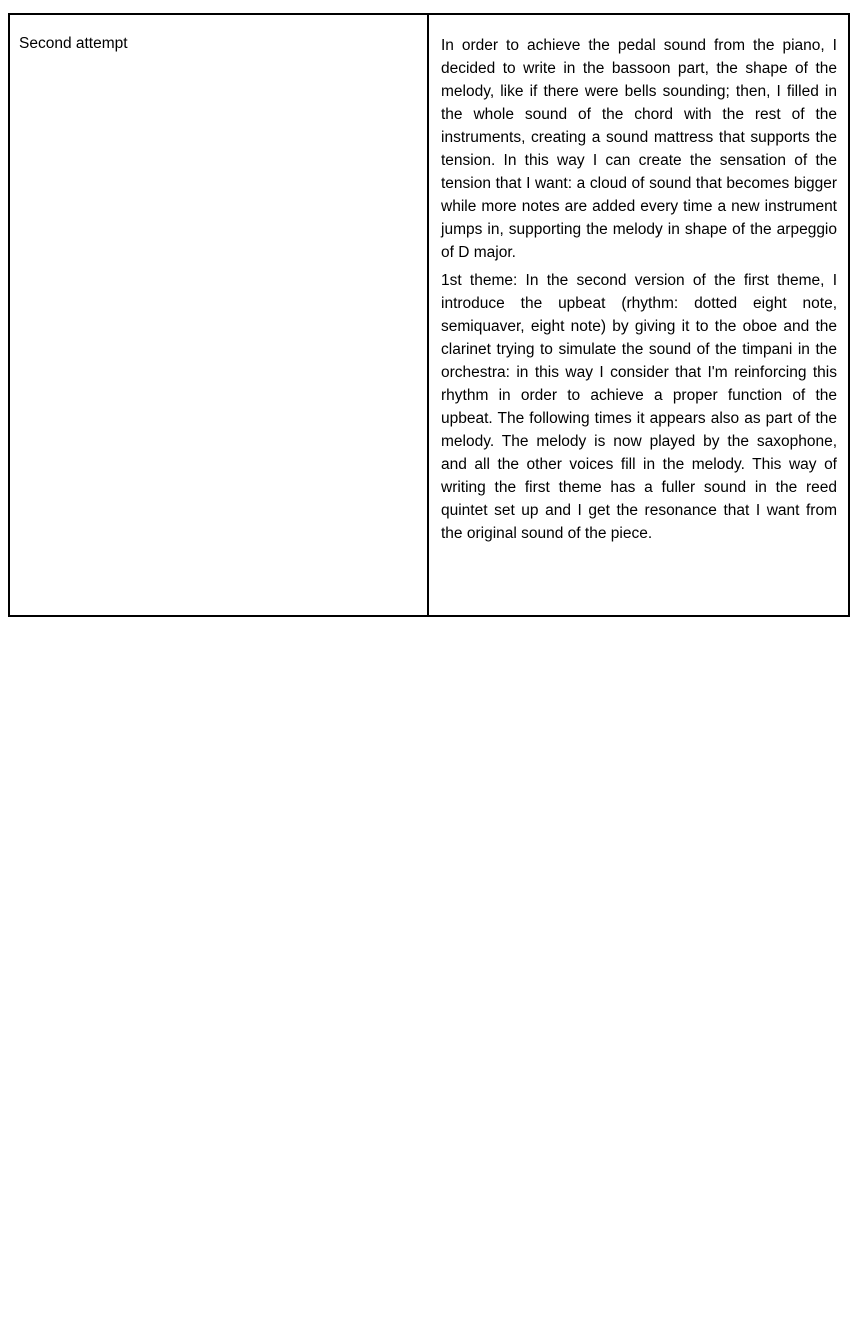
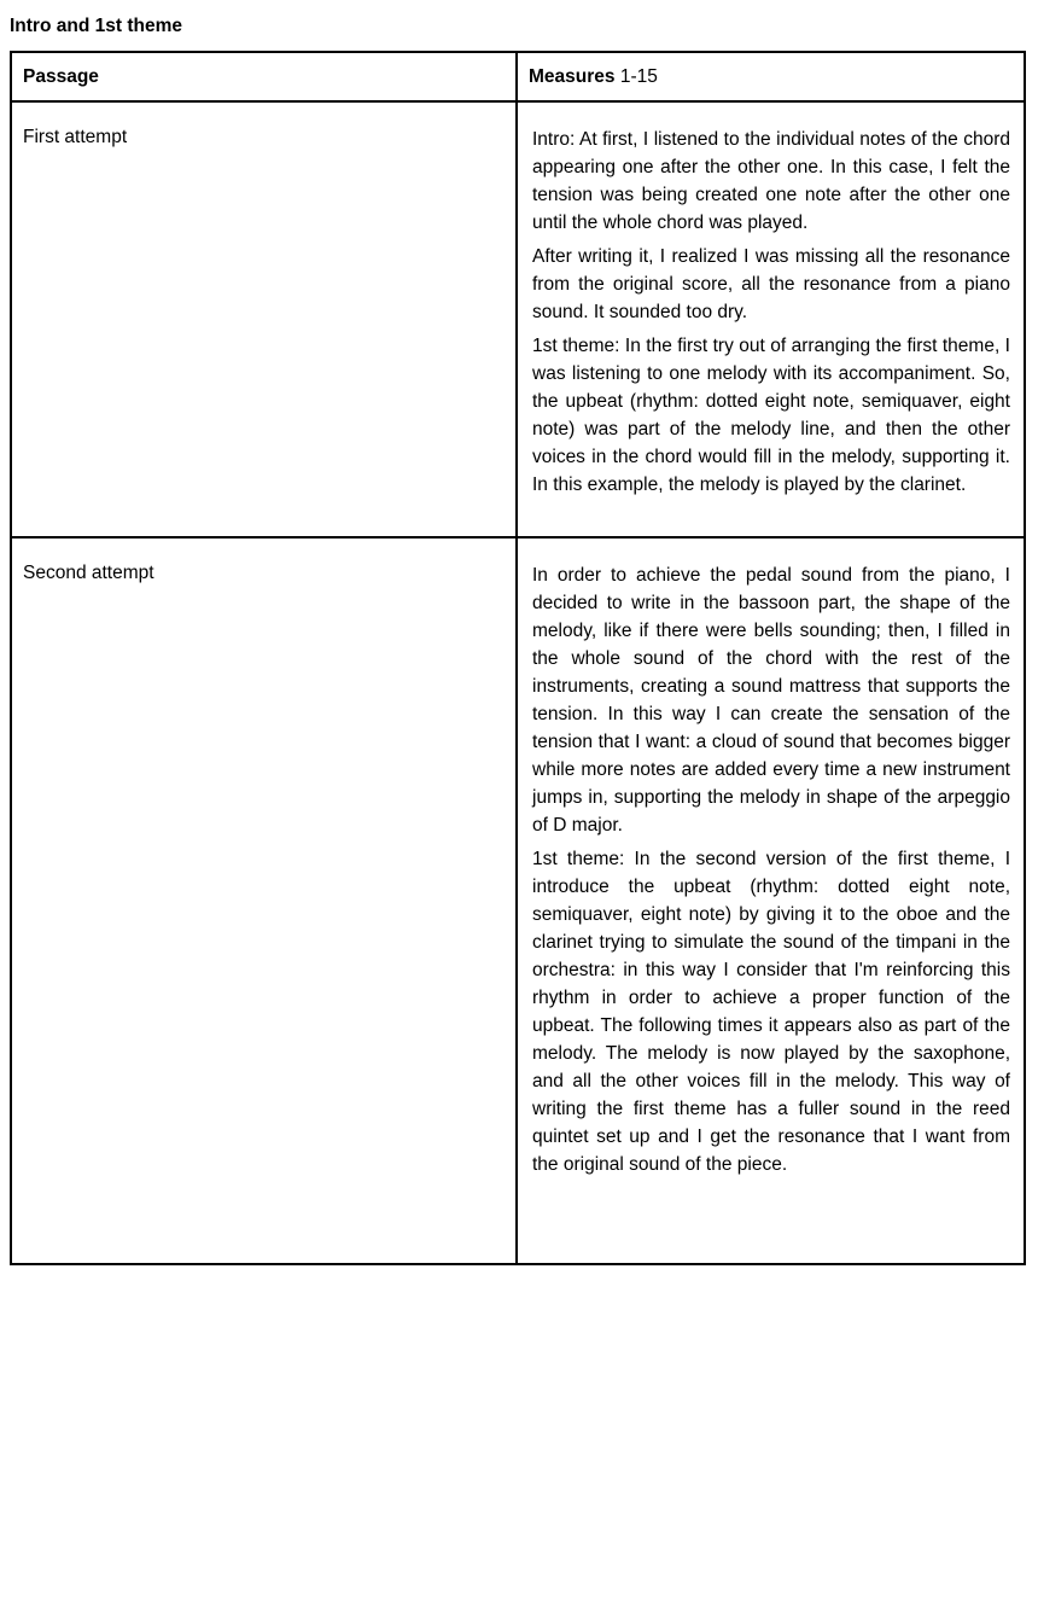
+ Intro and 1st theme
+ Passage	Measures 1-15
+ First attempt	Intro: At first, I listened to the individual notes of the chord appearing one after the other one. In this case, I felt the tension was being created one note after the other one until the whole chord was played. After writing it, I realized I was missing all the resonance from the original score, all the resonance from a piano sound. It sounded too dry. 1st theme: In the first try out of arranging the first theme, I was listening to one melody with its accompaniment. So, the upbeat (rhythm: dotted eight note, semiquaver, eight note) was part of the melody line, and then the other voices in the chord would fill in the melody, supporting it. In this example, the melody is played by the clarinet.
  Second attempt	In order to achieve the pedal sound from the piano, I decided to write in the bassoon part, the shape of the melody, like if there were bells sounding; then, I filled in the whole sound of the chord with the rest of the instruments, creating a sound mattress that supports the tension. In this way I can create the sensation of the tension that I want: a cloud of sound that becomes bigger while more notes are added every time a new instrument jumps in, supporting the melody in shape of the arpeggio of D major. 1st theme: In the second version of the first theme, I introduce the upbeat (rhythm: dotted eight note, semiquaver, eight note) by giving it to the oboe and the clarinet trying to simulate the sound of the timpani in the orchestra: in this way I consider that I'm reinforcing this rhythm in order to achieve a proper function of the upbeat. The following times it appears also as part of the melody. The melody is now played by the saxophone, and all the other voices fill in the melody. This way of writing the first theme has a fuller sound in the reed quintet set up and I get the resonance that I want from the original sound of the piece.
